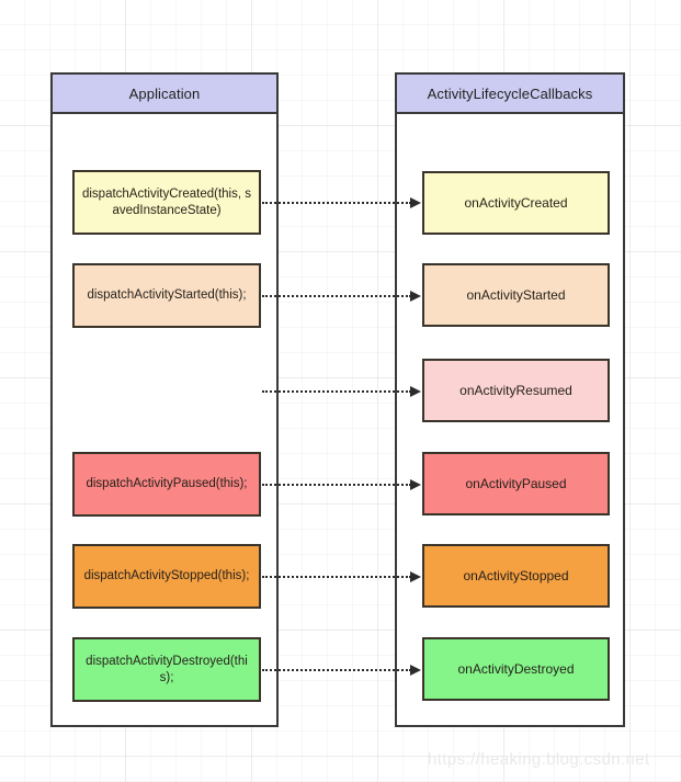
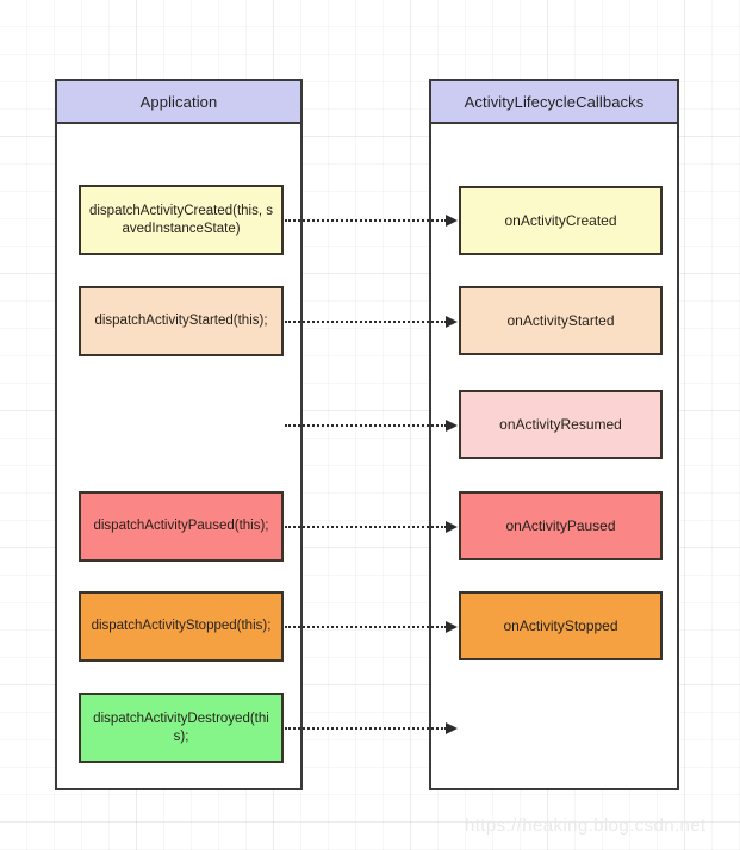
  Application
  ActivityLifecycleCallbacks
  dispatchActivityCreated(this, savedInstanceState)
  dispatchActivityStarted(this);
  dispatchActivityPaused(this);
  dispatchActivityStopped(this);
  dispatchActivityDestroyed(this);
  onActivityCreated
  onActivityStarted
  onActivityResumed
  onActivityPaused
  onActivityStopped
- onActivityDestroyed
  https://heaking.blog.csdn.net
